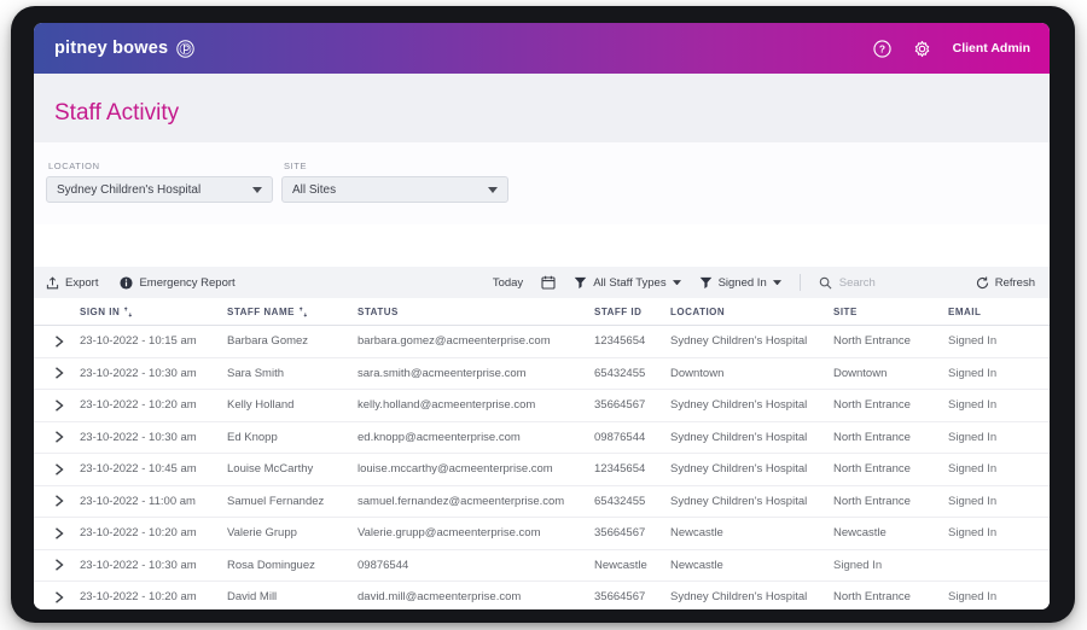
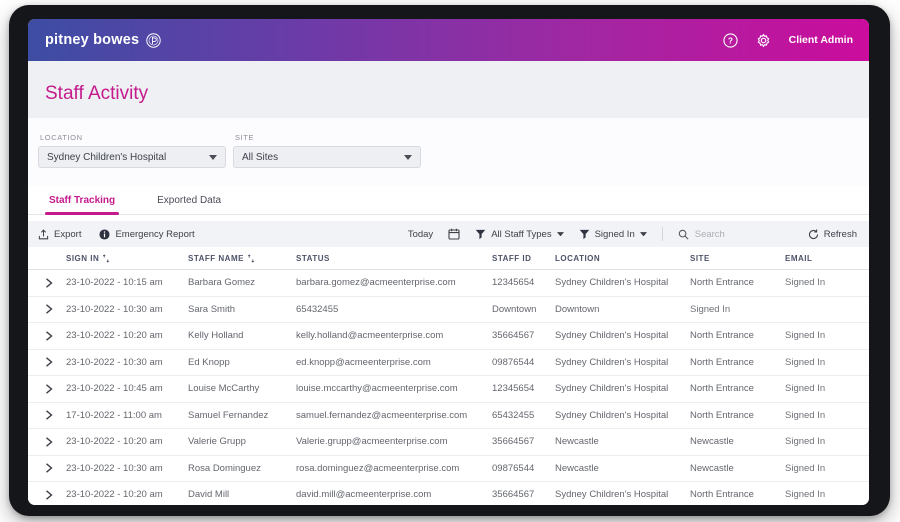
  pitney bowes
  ?
  Client Admin
  Staff Activity
  LOCATION
  Sydney Children's Hospital
  SITE
  All Sites
+ Staff Tracking
+ Exported Data
  Export
  Emergency Report
  Today
  All Staff Types
  Signed In
  Search
  Refresh
  SIGN IN
  STAFF NAME
  STATUS
  STAFF ID
  LOCATION
  SITE
  EMAIL
  23-10-2022 - 10:15 am
  Barbara Gomez
  barbara.gomez@acmeenterprise.com
  12345654
  Sydney Children's Hospital
  North Entrance
  Signed In
  23-10-2022 - 10:30 am
  Sara Smith
- sara.smith@acmeenterprise.com
  65432455
  Downtown
  Downtown
  Signed In
  23-10-2022 - 10:20 am
  Kelly Holland
  kelly.holland@acmeenterprise.com
  35664567
  Sydney Children's Hospital
  North Entrance
  Signed In
  23-10-2022 - 10:30 am
  Ed Knopp
  ed.knopp@acmeenterprise.com
  09876544
  Sydney Children's Hospital
  North Entrance
  Signed In
  23-10-2022 - 10:45 am
  Louise McCarthy
  louise.mccarthy@acmeenterprise.com
  12345654
  Sydney Children's Hospital
  North Entrance
  Signed In
- 23-10-2022 - 11:00 am
+ 17-10-2022 - 11:00 am
  Samuel Fernandez
  samuel.fernandez@acmeenterprise.com
  65432455
  Sydney Children's Hospital
  North Entrance
  Signed In
  23-10-2022 - 10:20 am
  Valerie Grupp
  Valerie.grupp@acmeenterprise.com
  35664567
  Newcastle
  Newcastle
  Signed In
  23-10-2022 - 10:30 am
  Rosa Dominguez
+ rosa.dominguez@acmeenterprise.com
  09876544
  Newcastle
  Newcastle
  Signed In
  23-10-2022 - 10:20 am
  David Mill
  david.mill@acmeenterprise.com
  35664567
  Sydney Children's Hospital
  North Entrance
  Signed In
